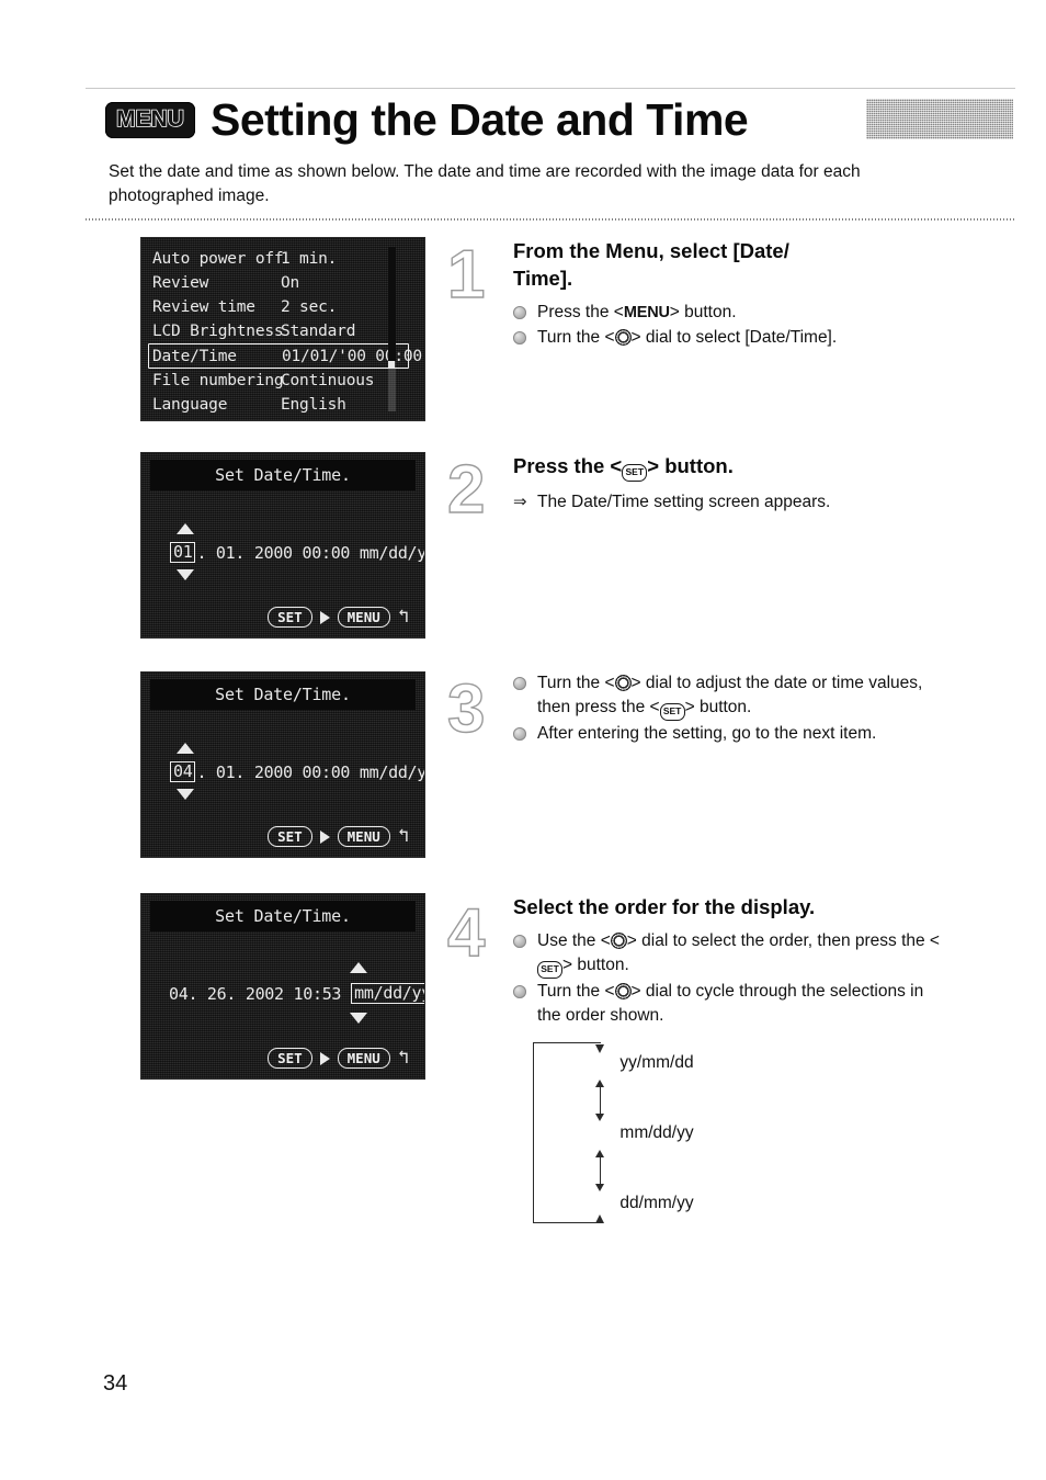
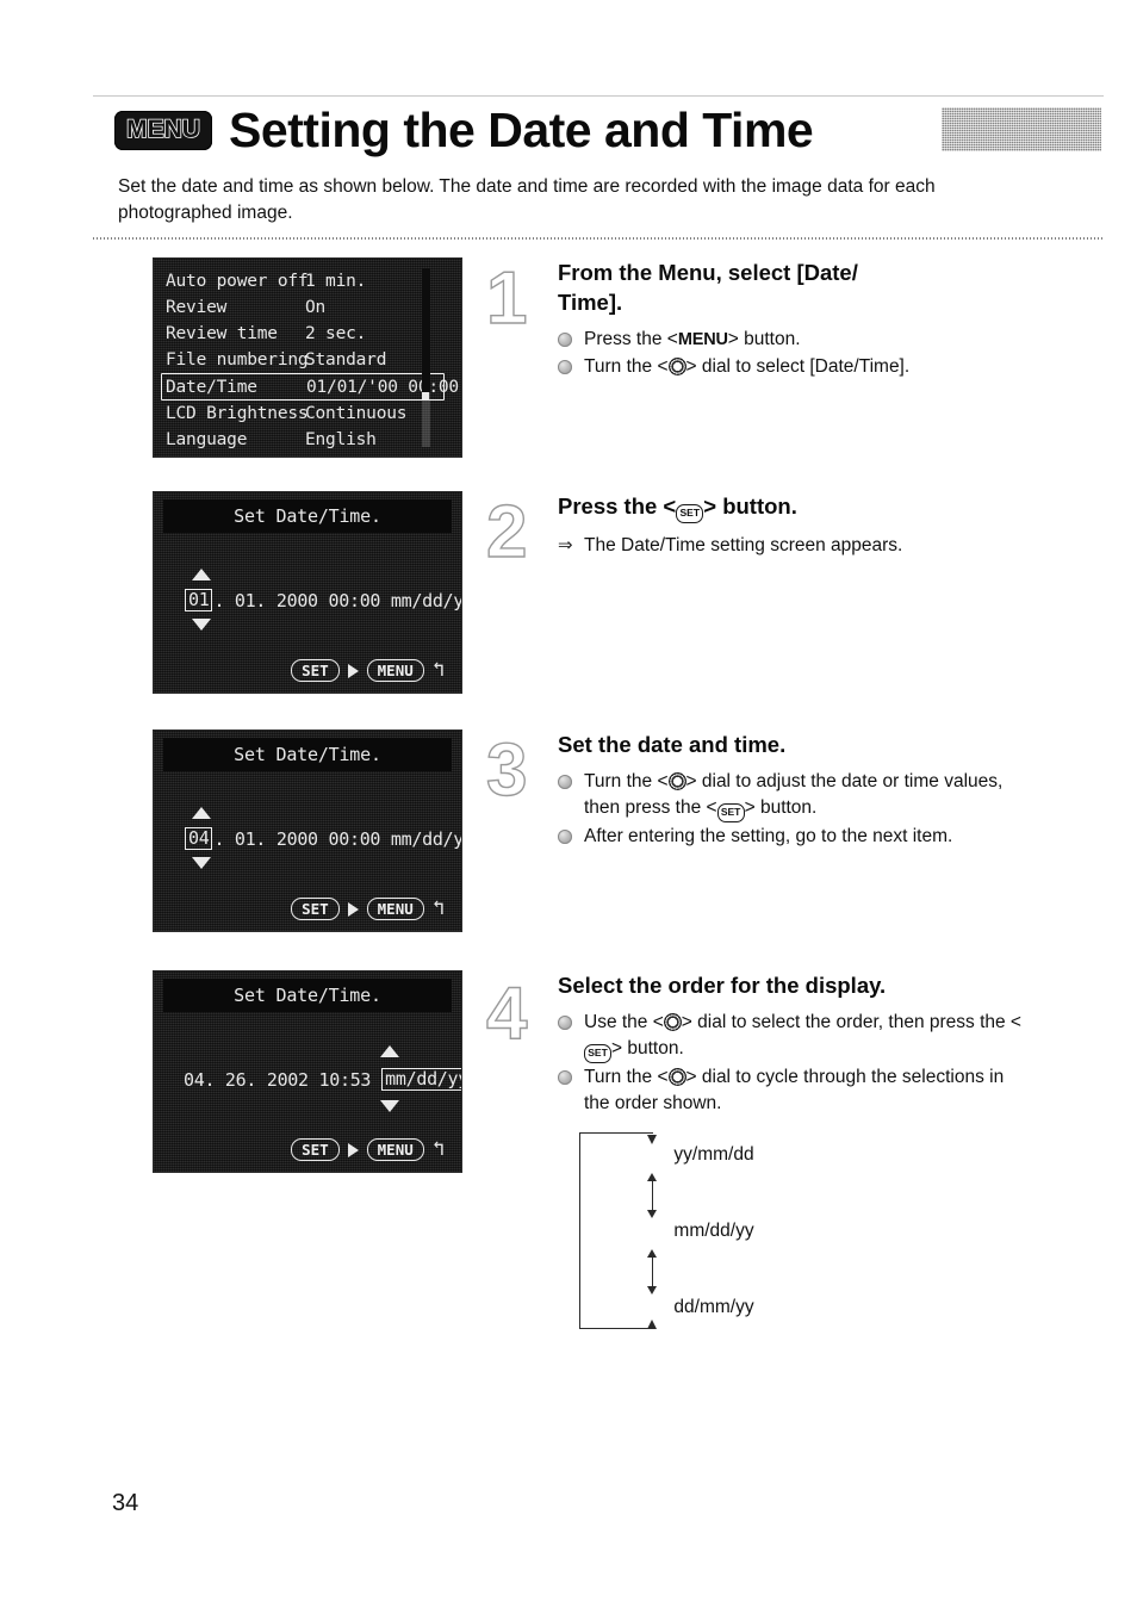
  MENU
  Setting the Date and Time
  Set the date and time as shown below. The date and time are recorded with the image data for each photographed image.
  Auto power off
  1 min.
  Review
  On
  Review time
  2 sec.
- LCD Brightness
+ File numbering
  Standard
  Date/Time
  01/01/'00 0:00
- File numbering
+ LCD Brightness
  Continuous
  Language
  English
  1
  From the Menu, select [Date/
  Time].
  Press the <MENU> button.
  Turn the < > dial to select [Date/Time].
  Set Date/Time.
  01
  . 01. 2000 00:00 mm/dd/y
  SET
  MENU
  ↰
  2
  Press the < SET> button.
  ⇒
  The Date/Time setting screen appears.
  Set Date/Time.
  04
  . 01. 2000 00:00 mm/dd/y
  SET
  MENU
  ↰
  3
+ Set the date and time.
  Turn the < > dial to adjust the date or time values, then press the < SET > button.
  After entering the setting, go to the next item.
  Set Date/Time.
  04. 26. 2002 10:53
  mm/dd/y
  SET
  MENU
  ↰
  4
  Select the order for the display.
  Use the < > dial to select the order, then press the <SET > button.
  Turn the < > dial to cycle through the selections in the order shown.
  yy/mm/dd
  mm/dd/yy
  dd/mm/yy
  34
